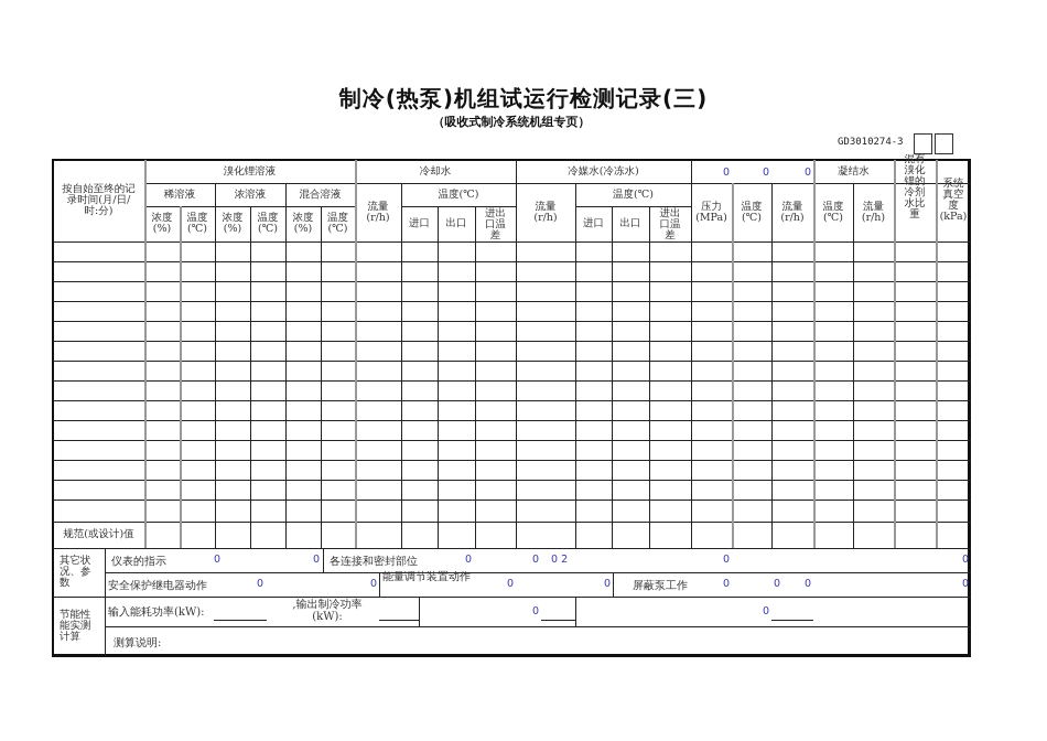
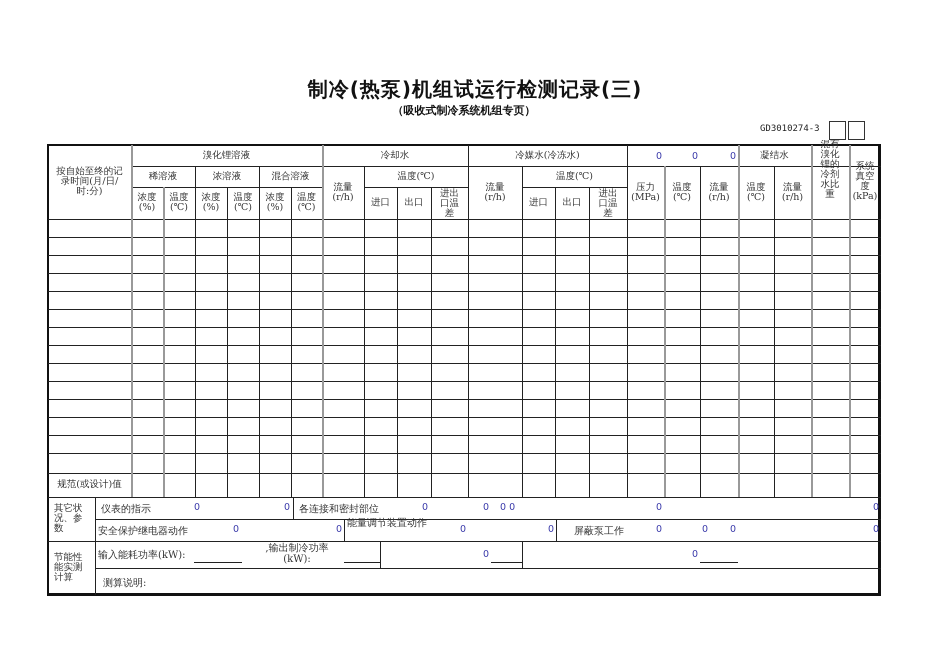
  制冷(热泵)机组试运行检测记录(三)
  （吸收式制冷系统机组专页）
  GD3010274-3
  按自始至终的记录时间(月/日/时:分)
  溴化锂溶液
  稀溶液
  浓溶液
  混合溶液
  浓度(%)
  温度(℃)
  浓度(%)
  温度(℃)
  浓度(%)
  温度(℃)
  冷却水
  流量(r/h)
  温度(℃)
  进口
  出口
  进出口温差
  冷媒水(冷冻水)
  流量(r/h)
  温度(℃)
  进口
  出口
  进出口温差
  0
  0
  0
  压力(MPa)
  温度(℃)
  流量(r/h)
  凝结水
  温度(℃)
  流量(r/h)
  混有溴化锂的冷剂水比重
  系统真空度(kPa)
  规范(或设计)值
  其它状况、参数
  仪表的指示
  0
  0
  各连接和密封部位
  0
  0
- 0 2
+ 0 0
  0
  0
  安全保护继电器动作
  0
  0
  能量调节装置动作
  0
  0
  屏蔽泵工作
  0
  0
  0
  0
  节能性能实测计算
  输入能耗功率(kW):
  ,输出制冷功率(kW):
  0
  0
  测算说明:
